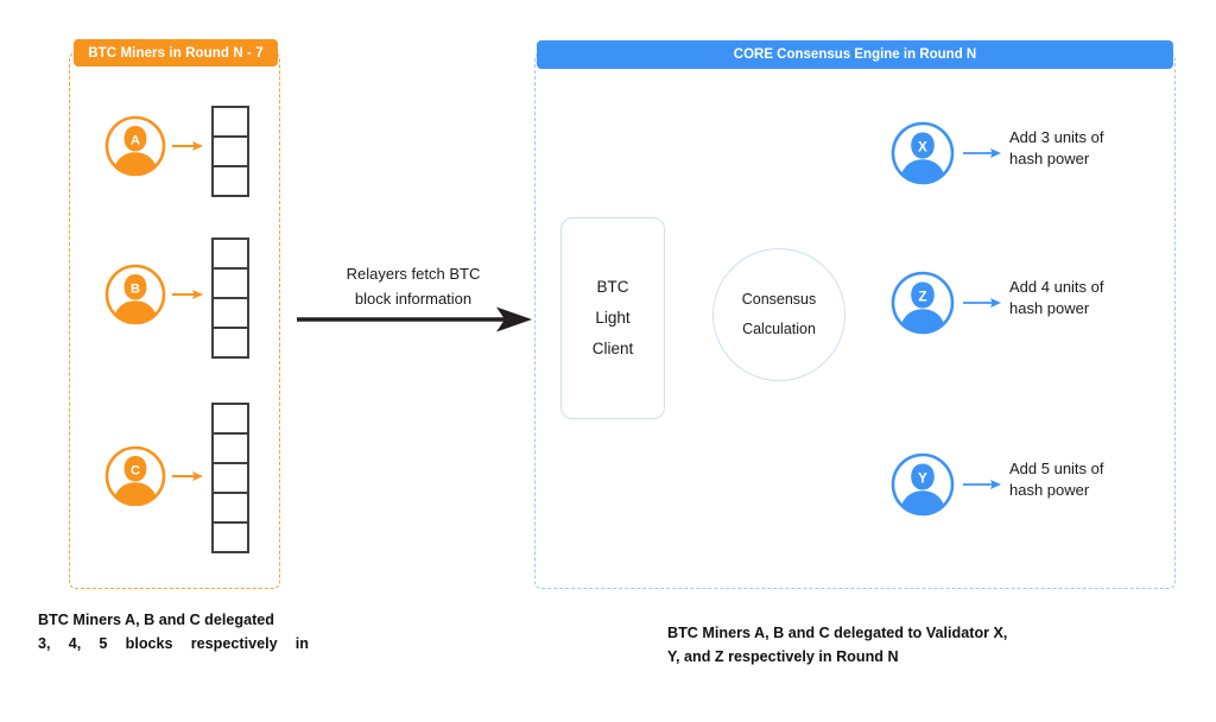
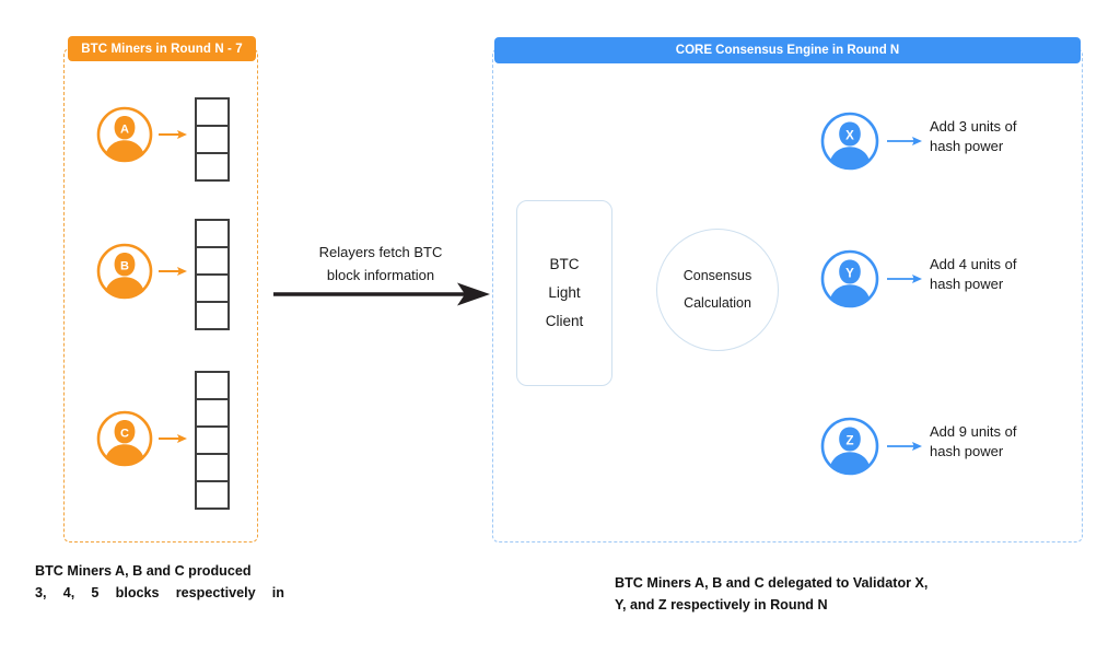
  BTC Miners in Round N - 7
  A
  B
  C
  Relayers fetch BTC
  block information
  CORE Consensus Engine in Round N
  BTC
  Light
  Client
  Consensus
  Calculation
  X
  Add 3 units of
  hash power
- Z
+ Y
  Add 4 units of
  hash power
- Y
+ Z
- Add 5 units of
+ Add 9 units of
  hash power
- BTC Miners A, B and C delegated
+ BTC Miners A, B and C produced
  3, 4, 5 blocks respectively in
  BTC Miners A, B and C delegated to Validator X,
  Y, and Z respectively in Round N
